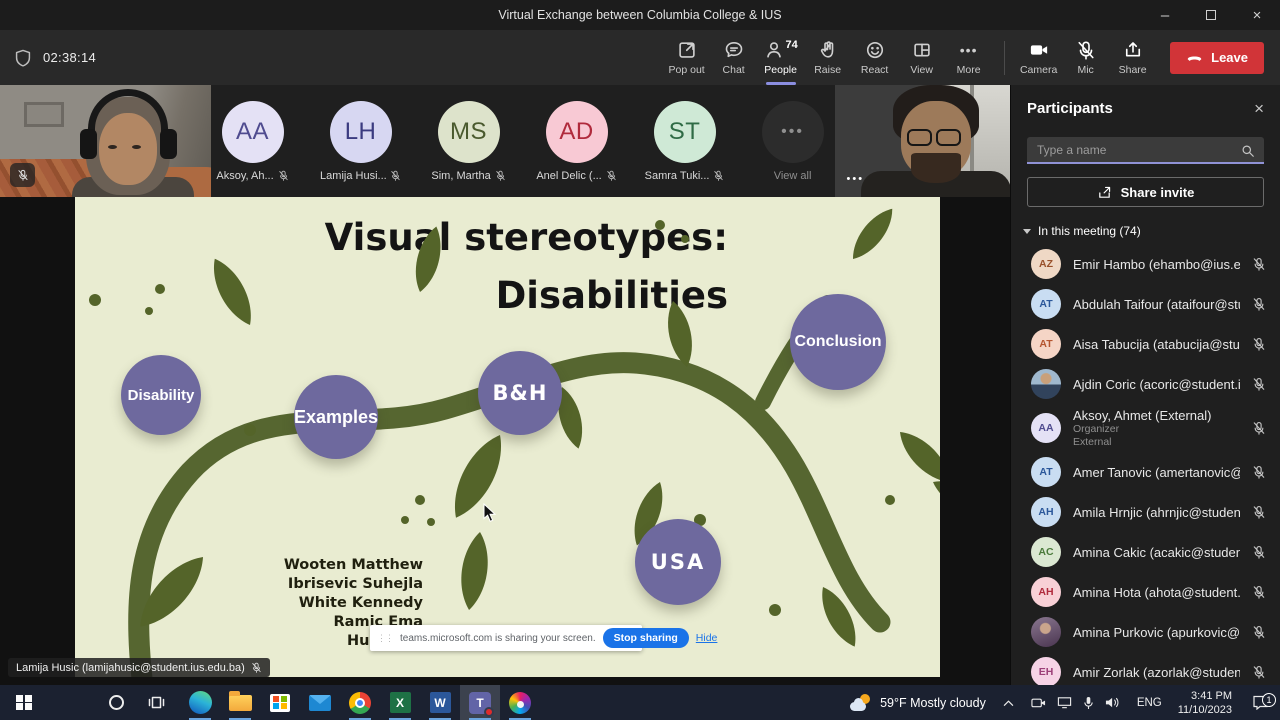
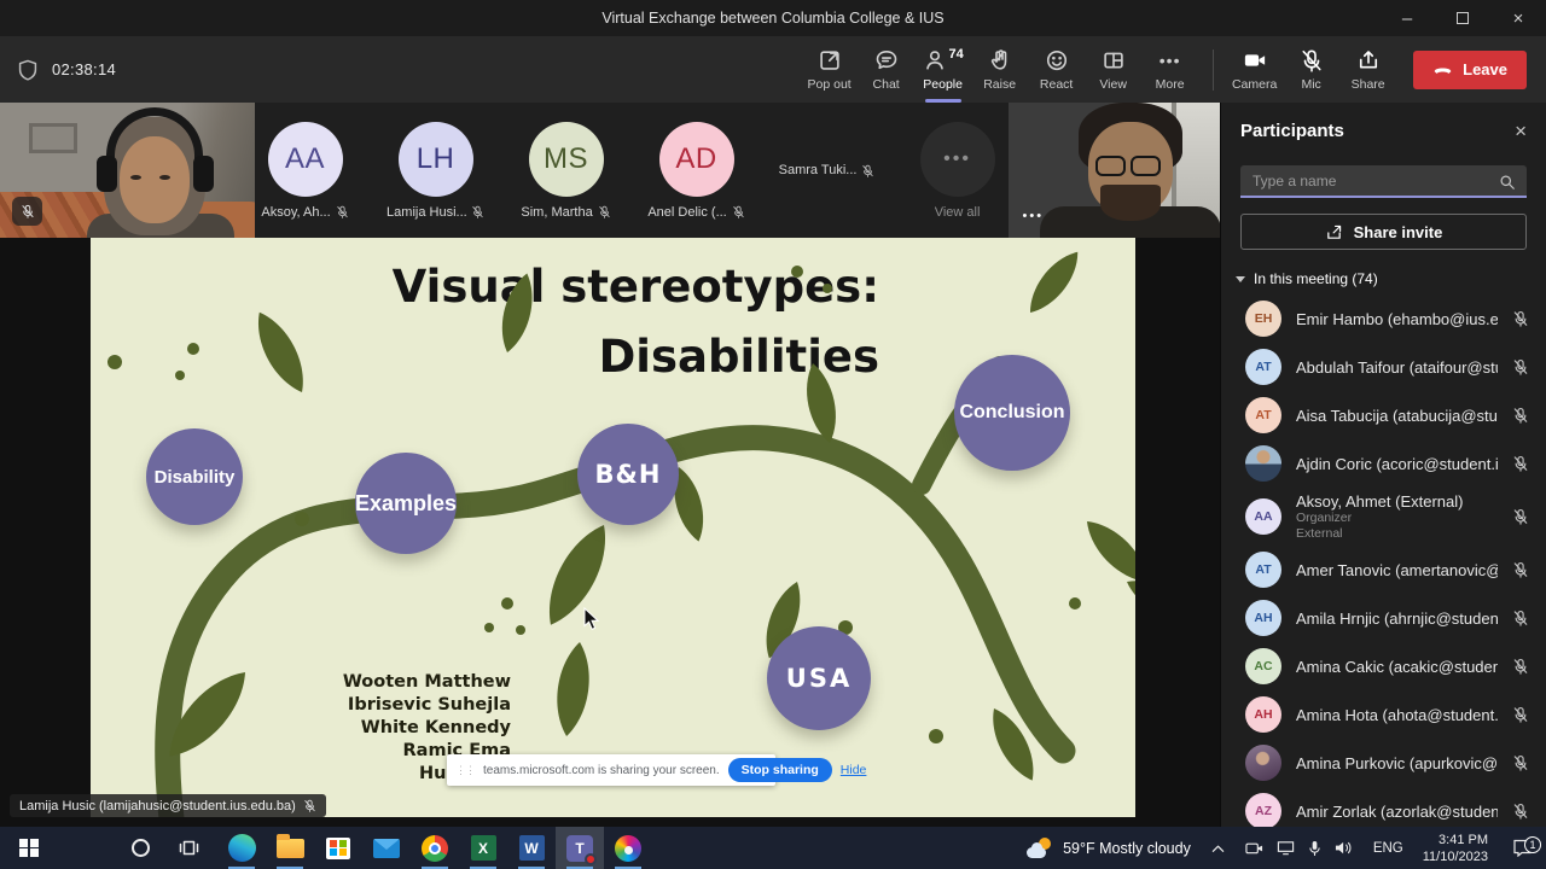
  Virtual Exchange between Columbia College & IUS
  –
  ×
  02:38:14
  Pop out
  Chat
  74
  People
  Raise
  React
  View
  •••
  More
  Camera
  Mic
  Share
  Leave
  AA
  Aksoy, Ah...
  LH
  Lamija Husi...
  MS
  Sim, Martha
  AD
  Anel Delic (...
- ST
  Samra Tuki...
  •••
  View all
  •••
  Visul stereotypes:
  Disabilities
  Disability
  Examples
  B&H
  Conclusion
  USA
  Wooten Matthew
  Ibrisevic Suhejla
  White Kennedy
  Ramic Ema
  ⋮⋮
  teams.microsoft.com is sharing your screen.
  Stop sharing
  Hide
  Lamija Husic (lamijahusic@student.ius.edu.ba)
  Participants
  ×
  Type a name
  Share invite
  In this meeting (74)
- AZ
+ EH
  Emir Hambo (ehambo@ius.e
  AT
  Abdulah Taifour (ataifour@st
  AT
  Aisa Tabucija (atabucija@stu
  Ajdin Coric (acoric@student.i
  AA
  Aksoy, Ahmet (External)
  Organizer
  External
  AT
  Amer Tanovic (amertanovic@
  AH
  Amila Hrnjic (ahrnjic@studen
  AC
  Amina Cakic (acakic@studen
  AH
  Amina Hota (ahota@student.
  Amina Purkovic (apurkovic@
- EH
+ AZ
  Amir Zorlak (azorlak@studen
  X
  W
  T
  59°F Mostly cloudy
  ENG
  3:41 PM
  11/10/2023
  1
